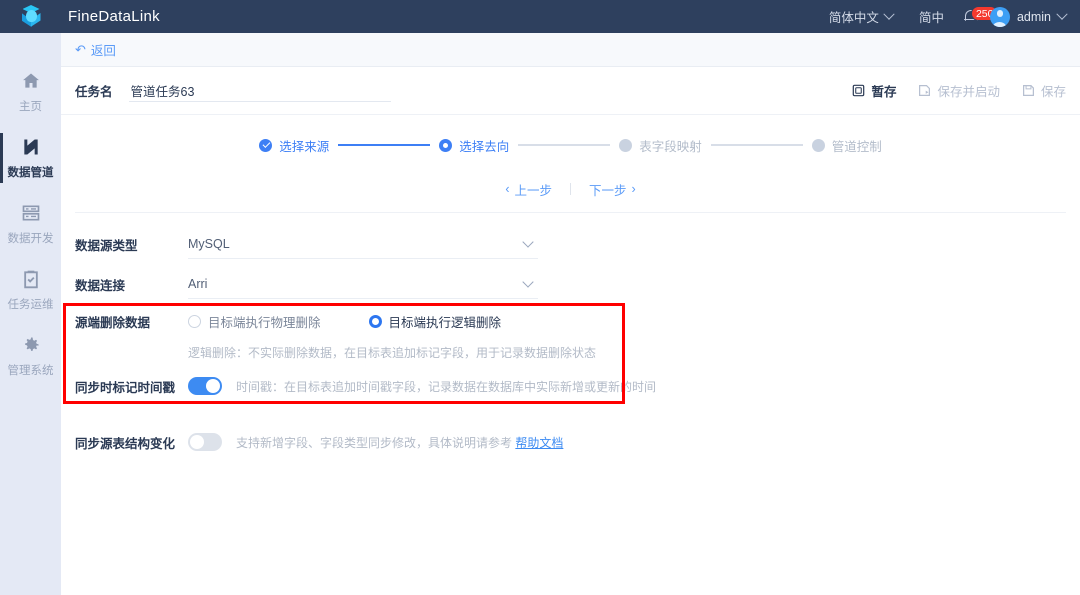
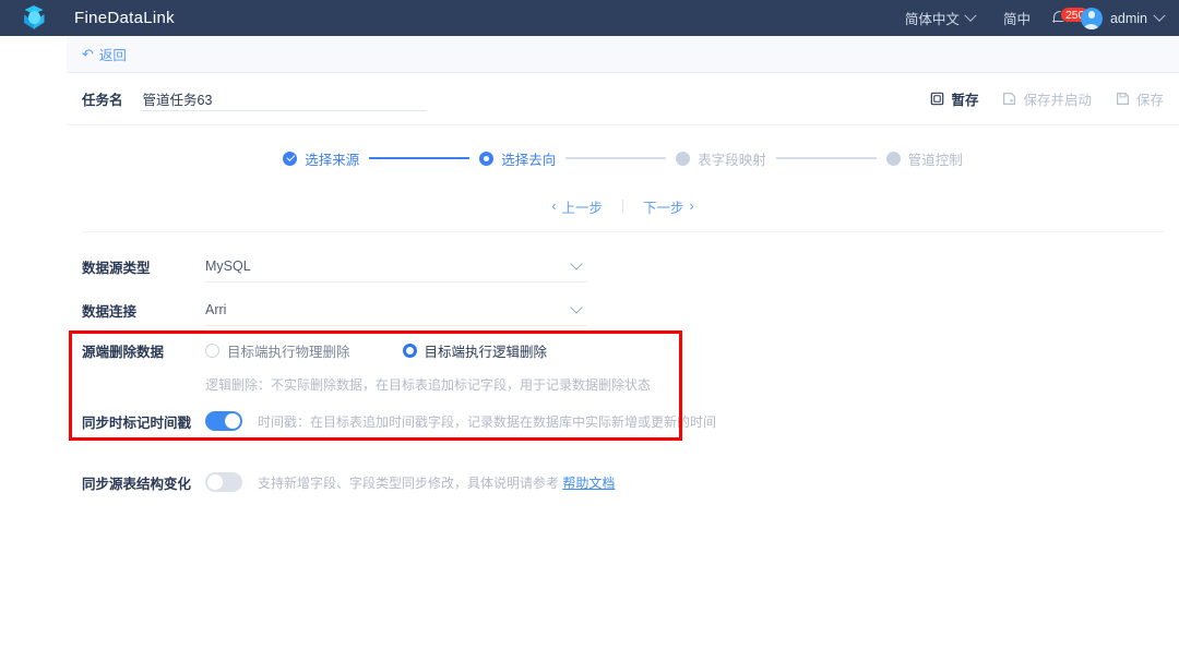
  FineDataLink
  简体中文
  简中
  admin
- 主页
- 数据管道
- 数据开发
- 任务运维
- 管理系统
  ↶
  返回
  任务名
  管道任务63
  暂存
  保存并启动
  保存
  选择来源
  选择去向
  表字段映射
  管道控制
  ‹
  上一步
  下一步
  ›
  数据源类型
  MySQL
  数据连接
  Arri
  源端删除数据
  目标端执行物理删除
  目标端执行逻辑删除
  逻辑删除：不实际删除数据，在目标表追加标记字段，用于记录数据删除状态
  同步时标记时间戳
  时间戳：在目标表追加时间戳字段，记录数据在数据库中实际新增或更新的时间
  同步源表结构变化
  支持新增字段、字段类型同步修改，具体说明请参考 帮助文档
